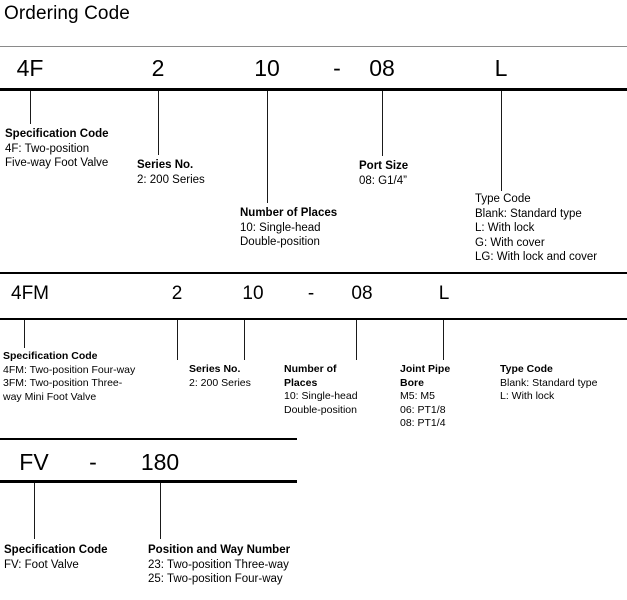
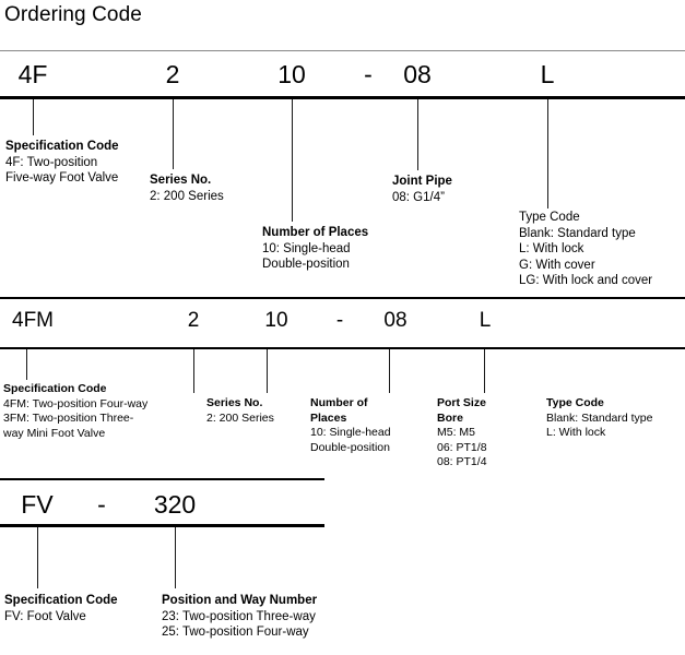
  Ordering Code
  4F
  2
  10
  -
  08
  L
  Specification Code
  4F: Two-position
  Five-way Foot Valve
  Series No.
  2: 200 Series
  Number of Places
  10: Single-head
  Double-position
- Port Size
+ Joint Pipe
  08: G1/4”
  Type Code
  Blank: Standard type
  L: With lock
  G: With cover
  LG: With lock and cover
  4FM
  2
  10
  -
  08
  L
  Specification Code
  4FM: Two-position Four-way
  3FM: Two-position Three-
  way Mini Foot Valve
  Series No.
  2: 200 Series
  Number of
  Places
  10: Single-head
  Double-position
- Joint Pipe
+ Port Size
  Bore
  M5: M5
  06: PT1/8
  08: PT1/4
  Type Code
  Blank: Standard type
  L: With lock
  FV
  -
- 180
+ 320
  Specification Code
  FV: Foot Valve
  Position and Way Number
  23: Two-position Three-way
  25: Two-position Four-way
